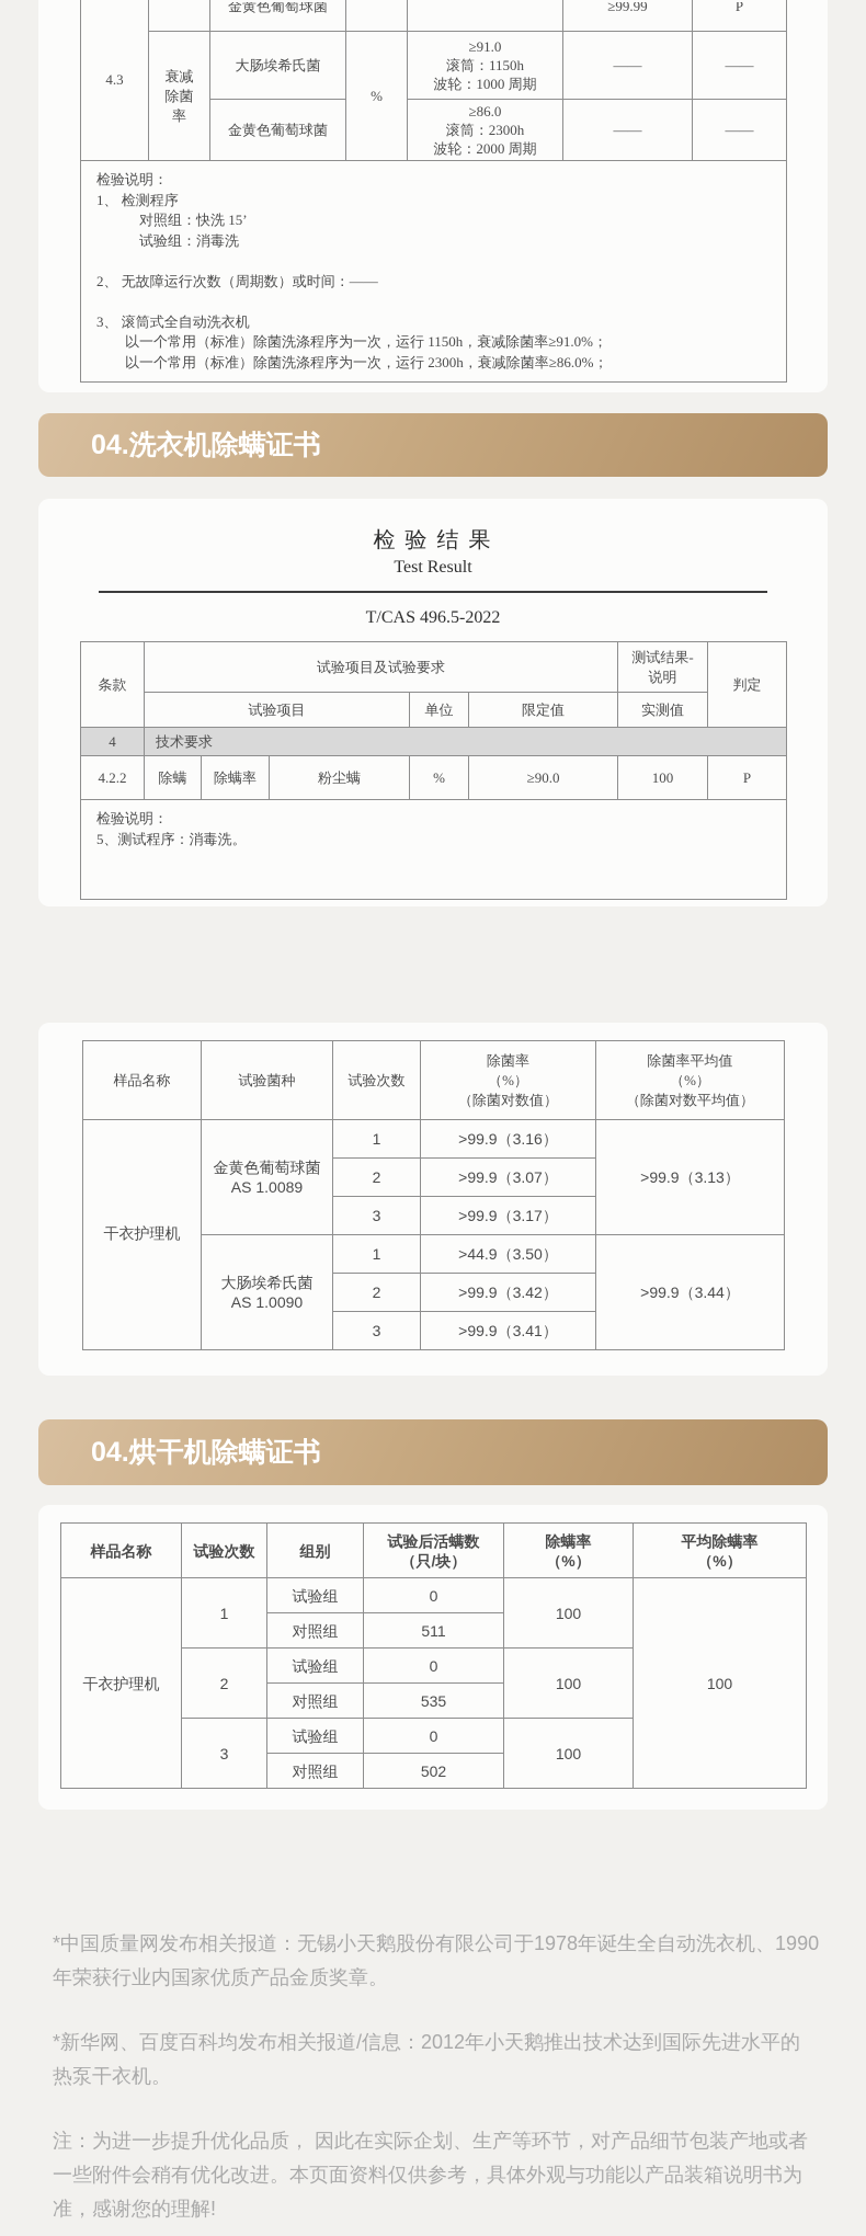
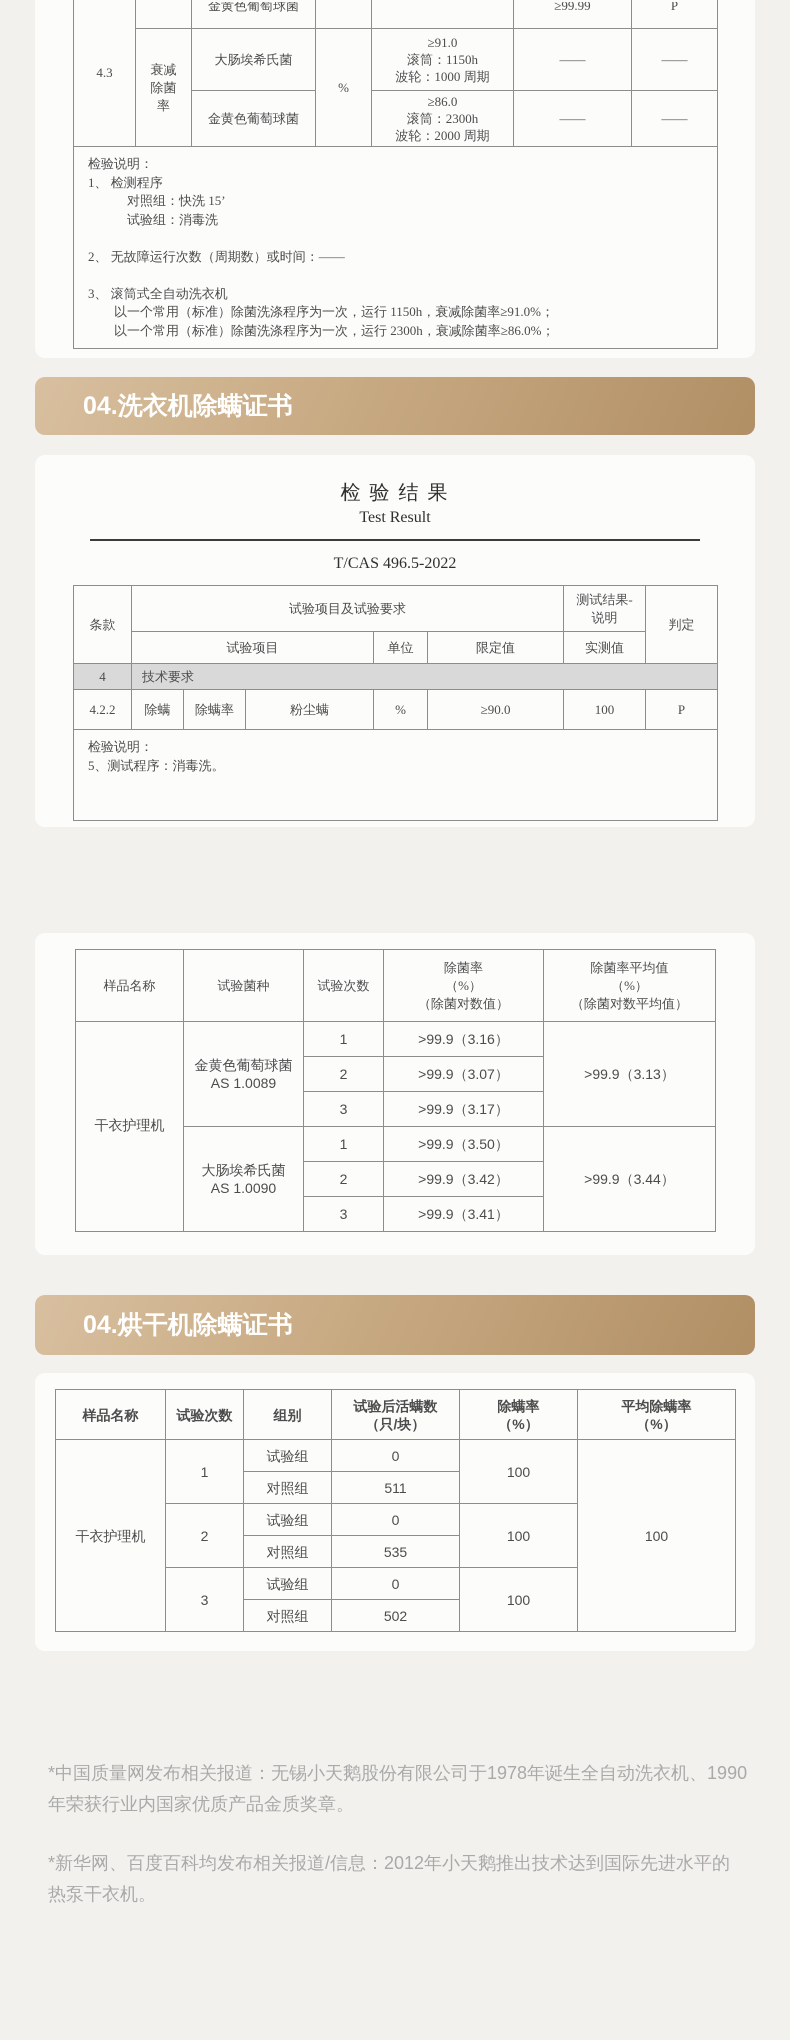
  4.3		金黄色葡萄球菌			≥99.99	P
  衰减 除菌 率	大肠埃希氏菌	%	≥91.0 滚筒：1150h 波轮：1000 周期	——	——
  金黄色葡萄球菌	≥86.0 滚筒：2300h 波轮：2000 周期	——	——
  检验说明： 1、 检测程序 对照组：快洗 15’ 试验组：消毒洗 2、 无故障运行次数（周期数）或时间：—— 3、 滚筒式全自动洗衣机 以一个常用（标准）除菌洗涤程序为一次，运行 1150h，衰减除菌率≥91.0%； 以一个常用（标准）除菌洗涤程序为一次，运行 2300h，衰减除菌率≥86.0%；
  04.洗衣机除螨证书
  检 验 结 果
  Test Result
  T/CAS 496.5-2022
  条款	试验项目及试验要求	测试结果- 说明	判定
  试验项目	单位	限定值	实测值
  4	技术要求
  4.2.2	除螨	除螨率	粉尘螨	%	≥90.0	100	P
  检验说明： 5、测试程序：消毒洗。
  样品名称	试验菌种	试验次数	除菌率 （%） （除菌对数值）	除菌率平均值 （%） （除菌对数平均值）
  干衣护理机	金黄色葡萄球菌 AS 1.0089	1	>99.9（3.16）	>99.9（3.13）
  2	>99.9（3.07）
  3	>99.9（3.17）
- 大肠埃希氏菌 AS 1.0090	1	>44.9（3.50）	>99.9（3.44）
+ 大肠埃希氏菌 AS 1.0090	1	>99.9（3.50）	>99.9（3.44）
  2	>99.9（3.42）
  3	>99.9（3.41）
  04.烘干机除螨证书
  样品名称	试验次数	组别	试验后活螨数 （只/块）	除螨率 （%）	平均除螨率 （%）
  干衣护理机	1	试验组	0	100	100
  对照组	511
  2	试验组	0	100
  对照组	535
  3	试验组	0	100
  对照组	502
  *中国质量网发布相关报道：无锡小天鹅股份有限公司于1978年诞生全自动洗衣机、1990年荣获行业内国家优质产品金质奖章。
  *新华网、百度百科均发布相关报道/信息：2012年小天鹅推出技术达到国际先进水平的热泵干衣机。
- 注：为进一步提升优化品质， 因此在实际企划、生产等环节，对产品细节包装产地或者一些附件会稍有优化改进。本页面资料仅供参考，具体外观与功能以产品装箱说明书为准，感谢您的理解!
